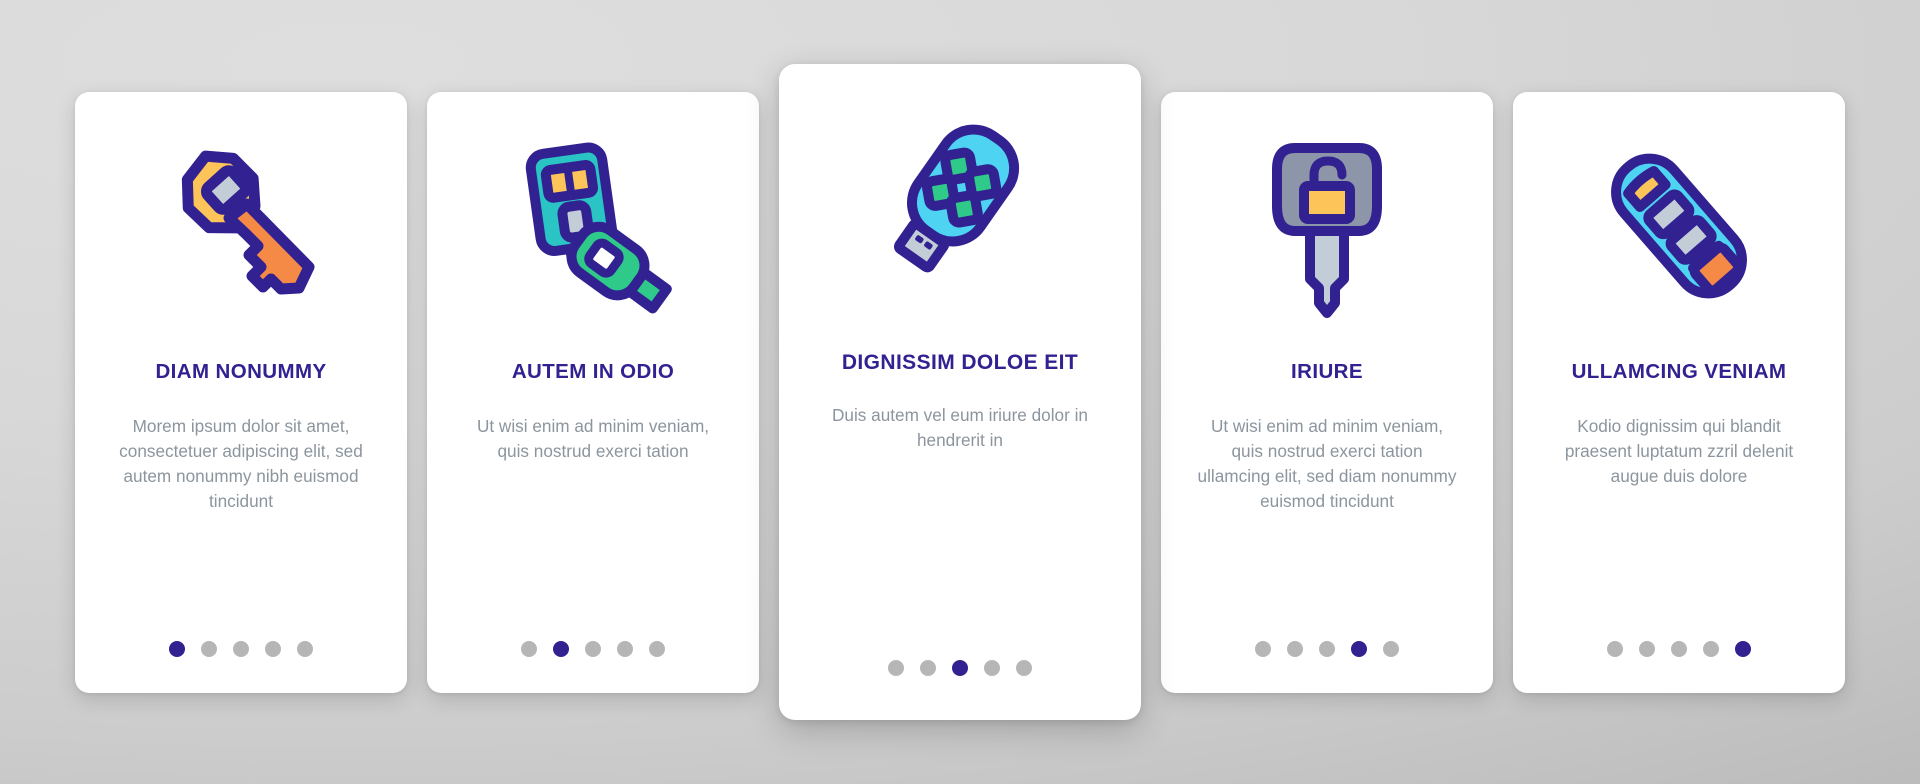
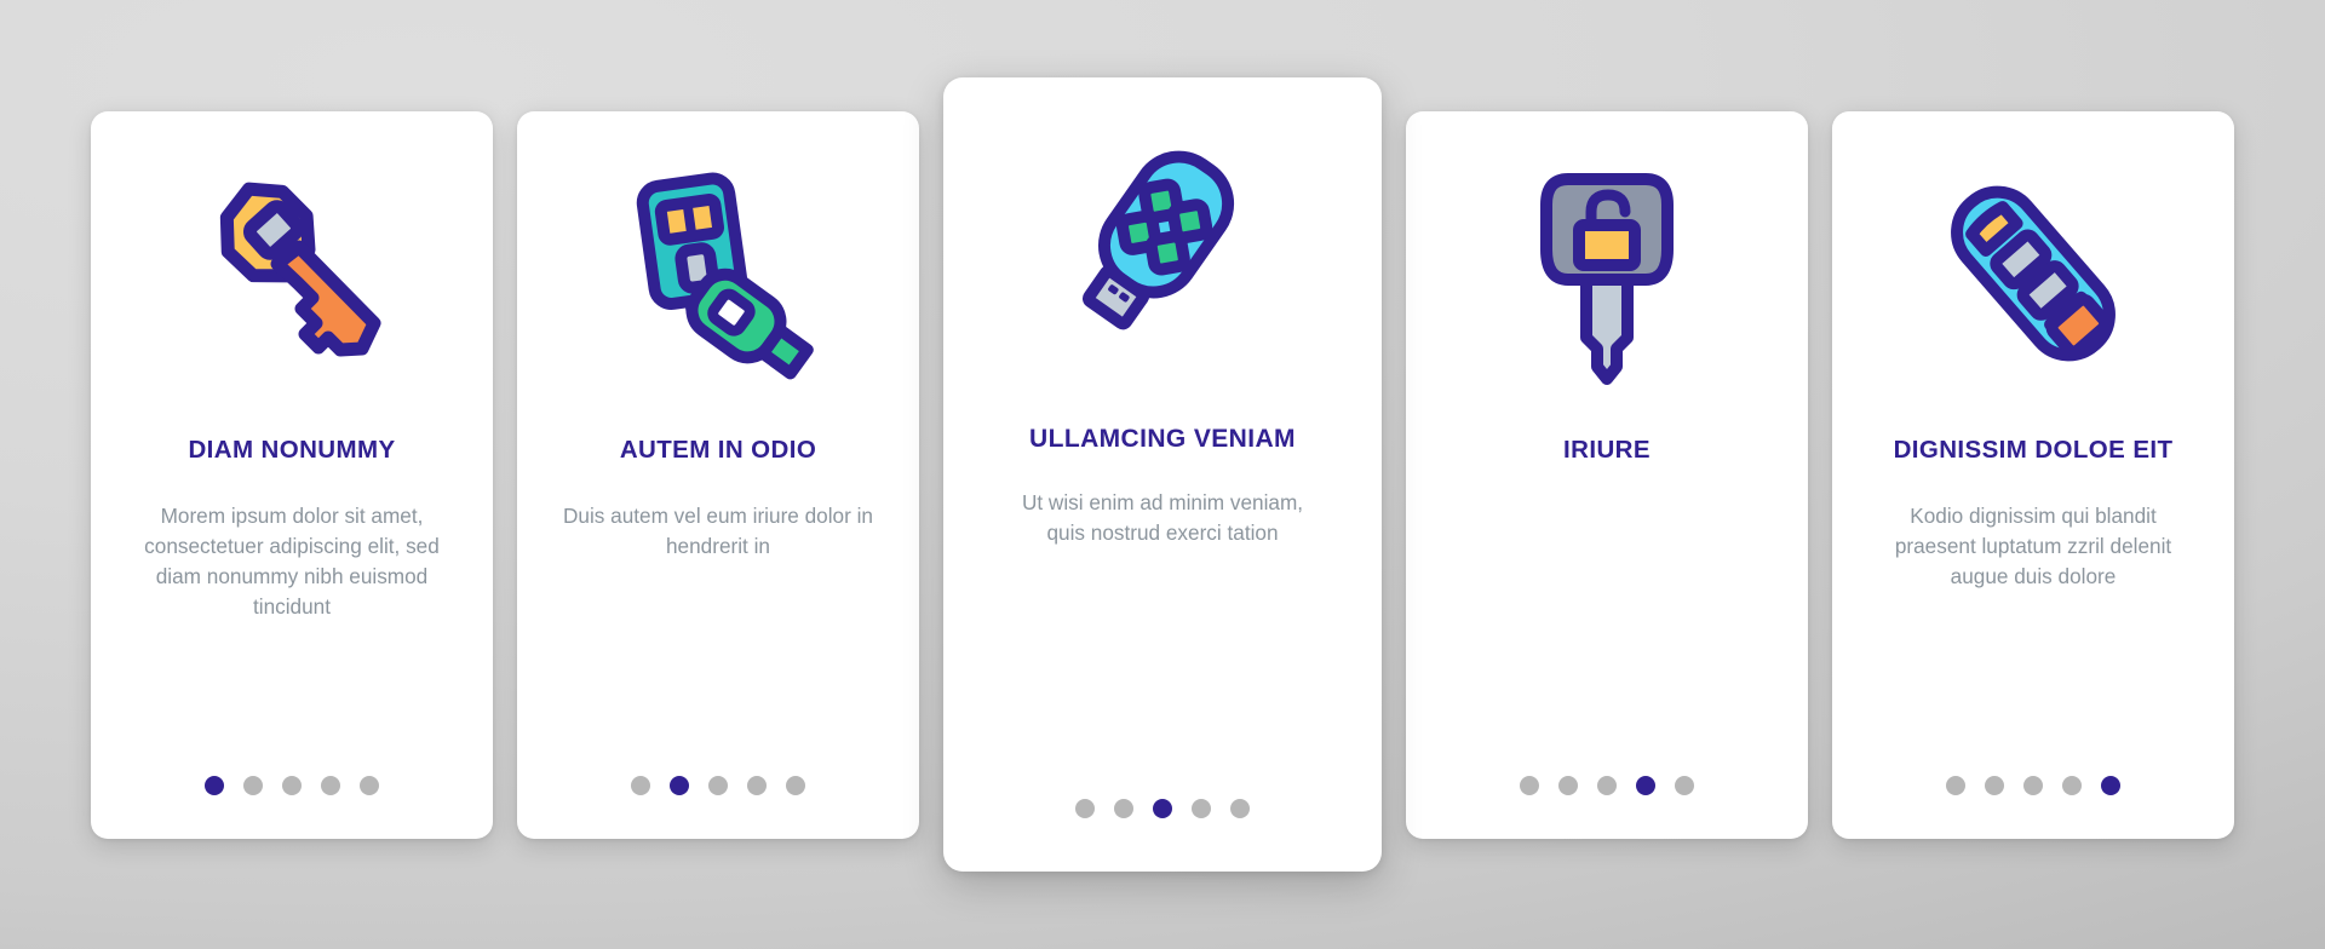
  DIAM NONUMMY
- Morem ipsum dolor sit amet, consectetuer adipiscing elit, sed autem nonummy nibh euismod tincidunt
+ Morem ipsum dolor sit amet, consectetuer adipiscing elit, sed diam nonummy nibh euismod tincidunt
  AUTEM IN ODIO
- Ut wisi enim ad minim veniam, quis nostrud exerci tation
+ Duis autem vel eum iriure dolor in hendrerit in
- DIGNISSIM DOLOE EIT
+ ULLAMCING VENIAM
- Duis autem vel eum iriure dolor in hendrerit in
+ Ut wisi enim ad minim veniam, quis nostrud exerci tation
  IRIURE
- Ut wisi enim ad minim veniam, quis nostrud exerci tation ullamcing elit, sed diam nonummy euismod tincidunt
- ULLAMCING VENIAM
+ DIGNISSIM DOLOE EIT
  Kodio dignissim qui blandit praesent luptatum zzril delenit augue duis dolore
